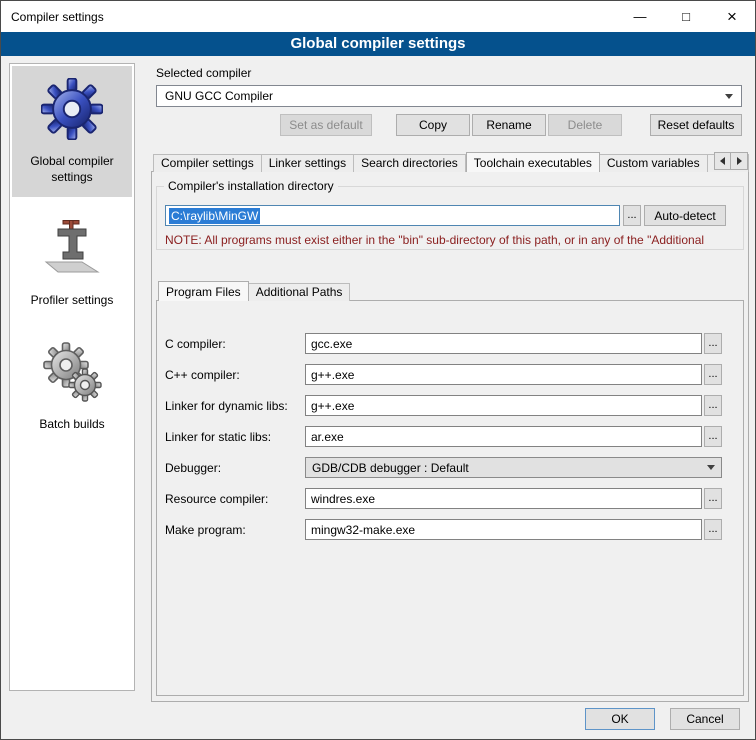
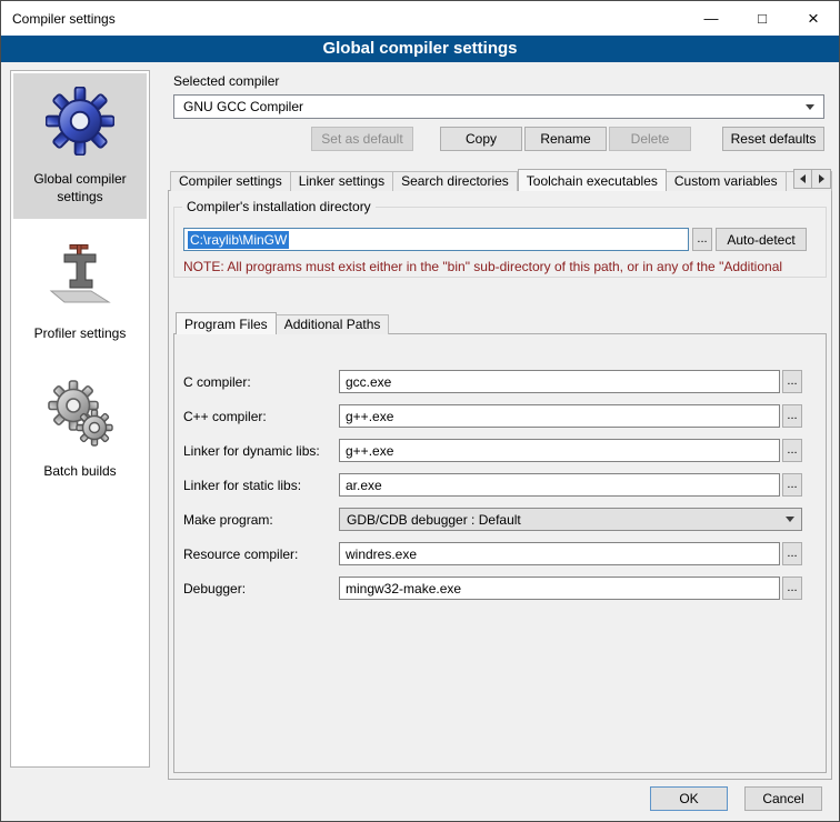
  Compiler settings
  —
  □
  ×
  Global compiler settings
  Global compiler settings
  Profiler settings
  Batch builds
  Selected compiler
  GNU GCC Compiler
  Set as default
  Copy
  Rename
  Delete
  Reset defaults
  Compiler settings
  Linker settings
  Search directories
  Toolchain executables
  Custom variables
  Compiler's installation directory
  C:\raylib\MinGW
  ...
  Auto-detect
  NOTE: All programs must exist either in the "bin" sub-directory of this path, or in any of the "Additional
  Program Files
  Additional Paths
  C compiler:
  gcc.exe
  ...
  C++ compiler:
  g++.exe
  ...
  Linker for dynamic libs:
  g++.exe
  ...
  Linker for static libs:
  ar.exe
  ...
- Debugger:
+ Make program:
  GDB/CDB debugger : Default
  Resource compiler:
  windres.exe
  ...
- Make program:
+ Debugger:
  mingw32-make.exe
  ...
  OK
  Cancel
